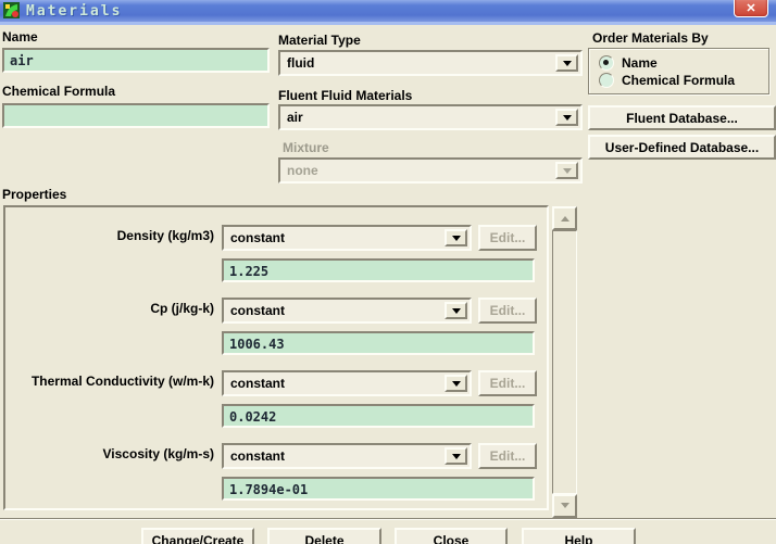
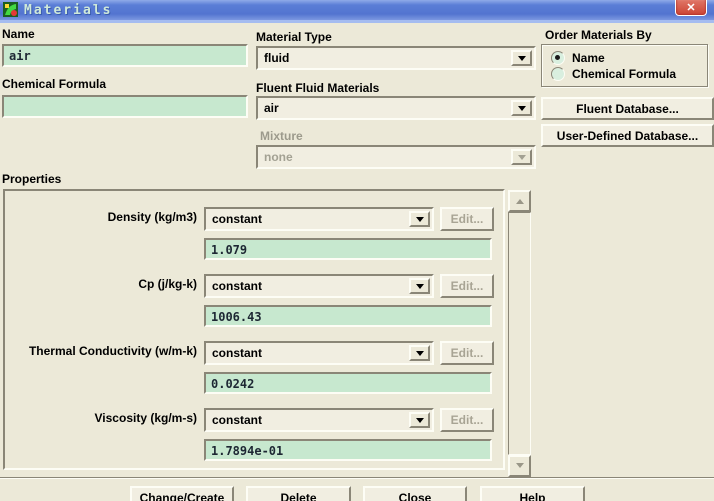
  Materials
  ✕
  Name
  air
  Chemical Formula
  Material Type
  fluid
  Fluent Fluid Materials
  air
  Mixture
  none
  Order Materials By
  Name
  Chemical Formula
  Fluent Database...
  User-Defined Database...
  Properties
  Density (kg/m3)
  constant
  Edit...
- 1.225
+ 1.079
  Cp (j/kg-k)
  constant
  Edit...
  1006.43
  Thermal Conductivity (w/m-k)
  constant
  Edit...
  0.0242
  Viscosity (kg/m-s)
  constant
  Edit...
  1.7894e-01
  Change/Create
  Delete
  Close
  Help
